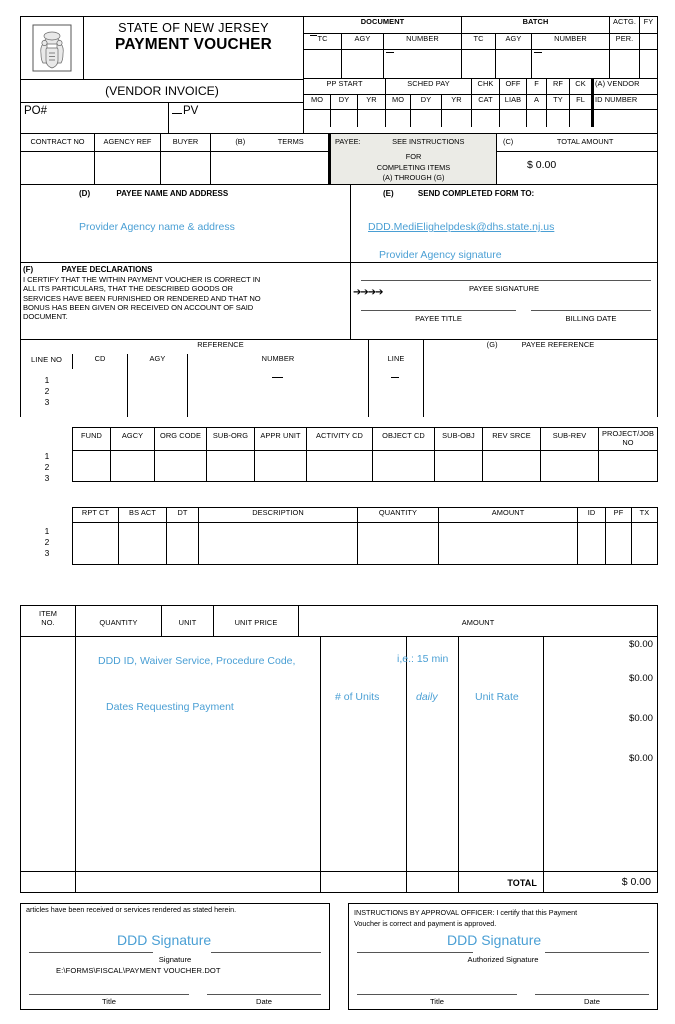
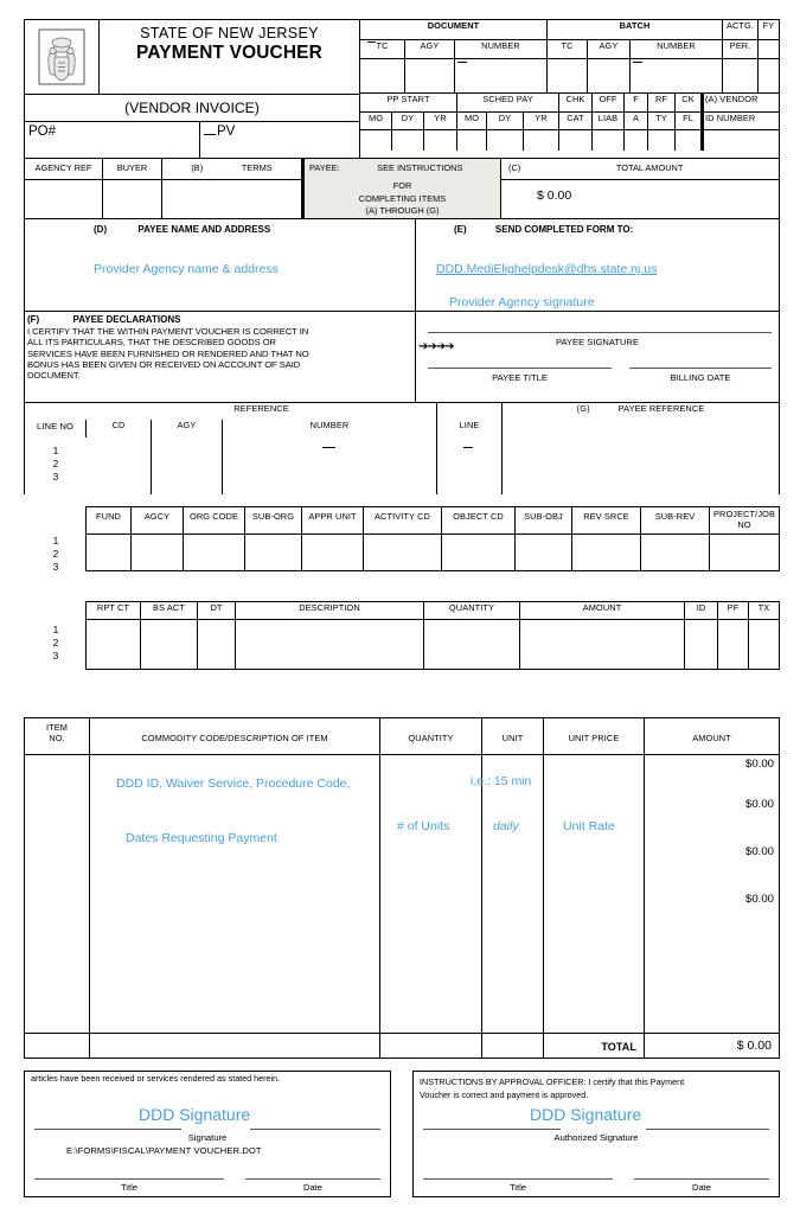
  STATE OF NEW JERSEY
  PAYMENT VOUCHER
  (VENDOR INVOICE)
  PO#
  PV
  DOCUMENT
  BATCH
  ACTG.
  FY
  TC
  AGY
  NUMBER
  TC
  AGY
  NUMBER
  PER.
  PP START
  SCHED PAY
  CHK
  OFF
  F
  RF
  CK
  (A) VENDOR
  MO
  DY
  YR
  MO
  DY
  YR
  CAT
  LIAB
  A
  TY
  FL
  ID NUMBER
- CONTRACT NO
  AGENCY REF
  BUYER
  (B)
  TERMS
  PAYEE:
  SEE INSTRUCTIONS
  FOR
  COMPLETING ITEMS
  (A) THROUGH (G)
  (C)
  TOTAL AMOUNT
  $ 0.00
  (D) PAYEE NAME AND ADDRESS
  Provider Agency name & address
  (E) SEND COMPLETED FORM TO:
  DDD.MediElighelpdesk@dhs.state.nj.us
  (F) PAYEE DECLARATIONS
  I CERTIFY THAT THE WITHIN PAYMENT VOUCHER IS CORRECT IN
  ALL ITS PARTICULARS, THAT THE DESCRIBED GOODS OR
  SERVICES HAVE BEEN FURNISHED OR RENDERED AND THAT NO
  BONUS HAS BEEN GIVEN OR RECEIVED ON ACCOUNT OF SAID
  DOCUMENT.
  Provider Agency signature
  ➔➔➔➔
  PAYEE SIGNATURE
  PAYEE TITLE
  BILLING DATE
  REFERENCE
  (G)
  PAYEE REFERENCE
  LINE NO
  CD
  AGY
  NUMBER
  LINE
  1
  2
  3
  1
  2
  3
  FUND
  AGCY
  ORG CODE
  SUB-ORG
  APPR UNIT
  ACTIVITY CD
  OBJECT CD
  SUB-OBJ
  REV SRCE
  SUB-REV
  PROJECT/JOB
  NO
  1
  2
  3
  RPT CT
  BS ACT
  DT
  DESCRIPTION
  QUANTITY
  AMOUNT
  ID
  PF
  TX
  ITEM
  NO.
+ COMMODITY CODE/DESCRIPTION OF ITEM
  QUANTITY
  UNIT
  UNIT PRICE
  AMOUNT
  DDD ID, Waiver Service, Procedure Code,
  Dates Requesting Payment
  # of Units
  i,e.: 15 min
  daily
  Unit Rate
  $0.00
  $0.00
  $0.00
  $0.00
  TOTAL
  $ 0.00
  articles have been received or services rendered as stated herein.
  DDD Signature
  Signature
  Title
  Date
  INSTRUCTIONS BY APPROVAL OFFICER: I certify that this Payment
  Voucher is correct and payment is approved.
  DDD Signature
  Authorized Signature
  Title
  Date
  E:\FORMS\FISCAL\PAYMENT VOUCHER.DOT
